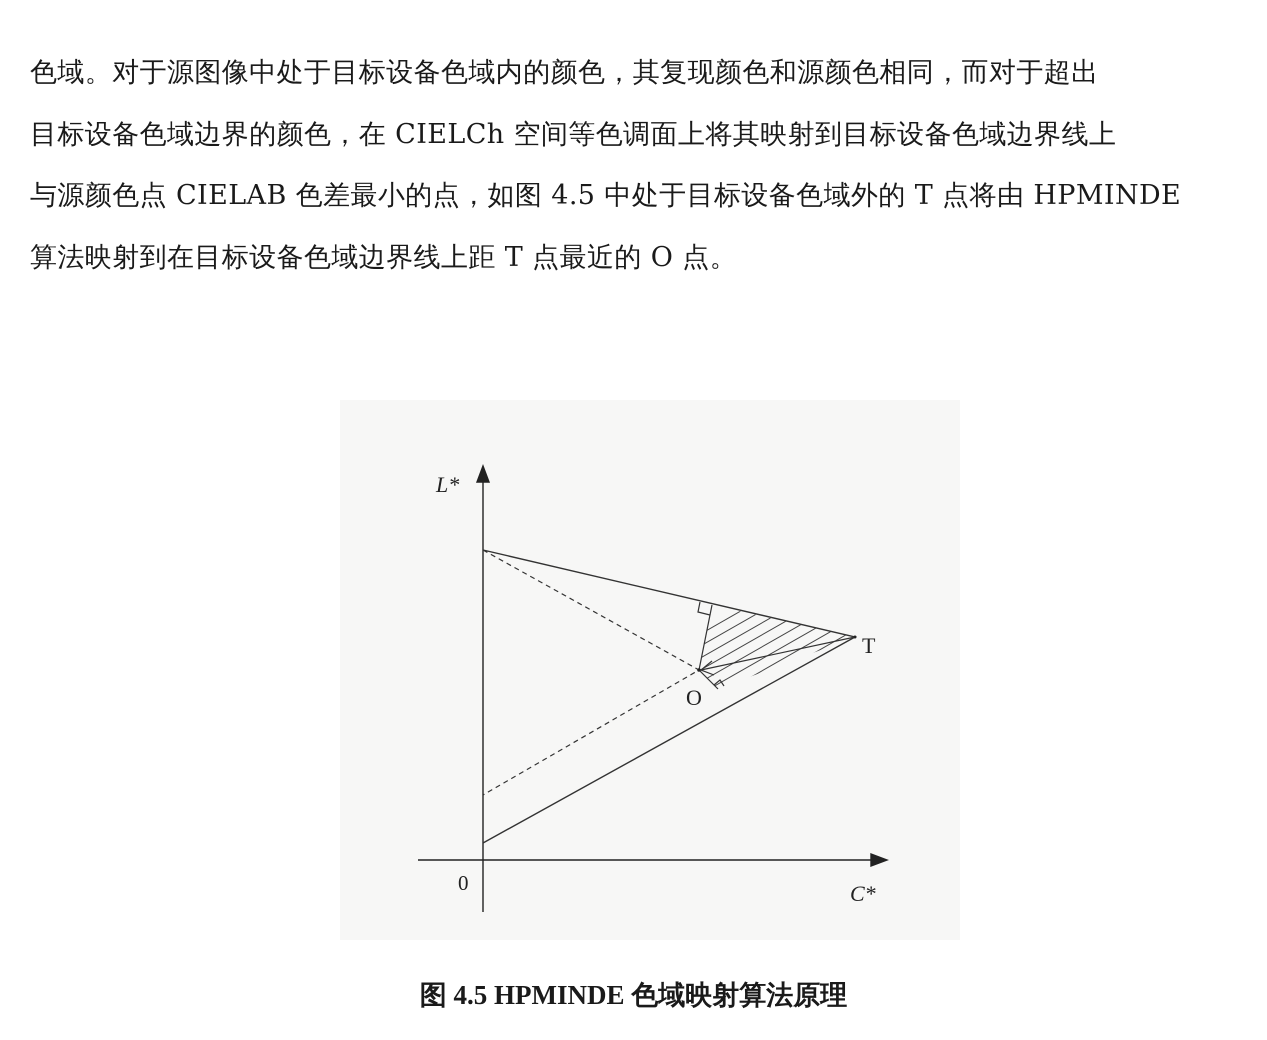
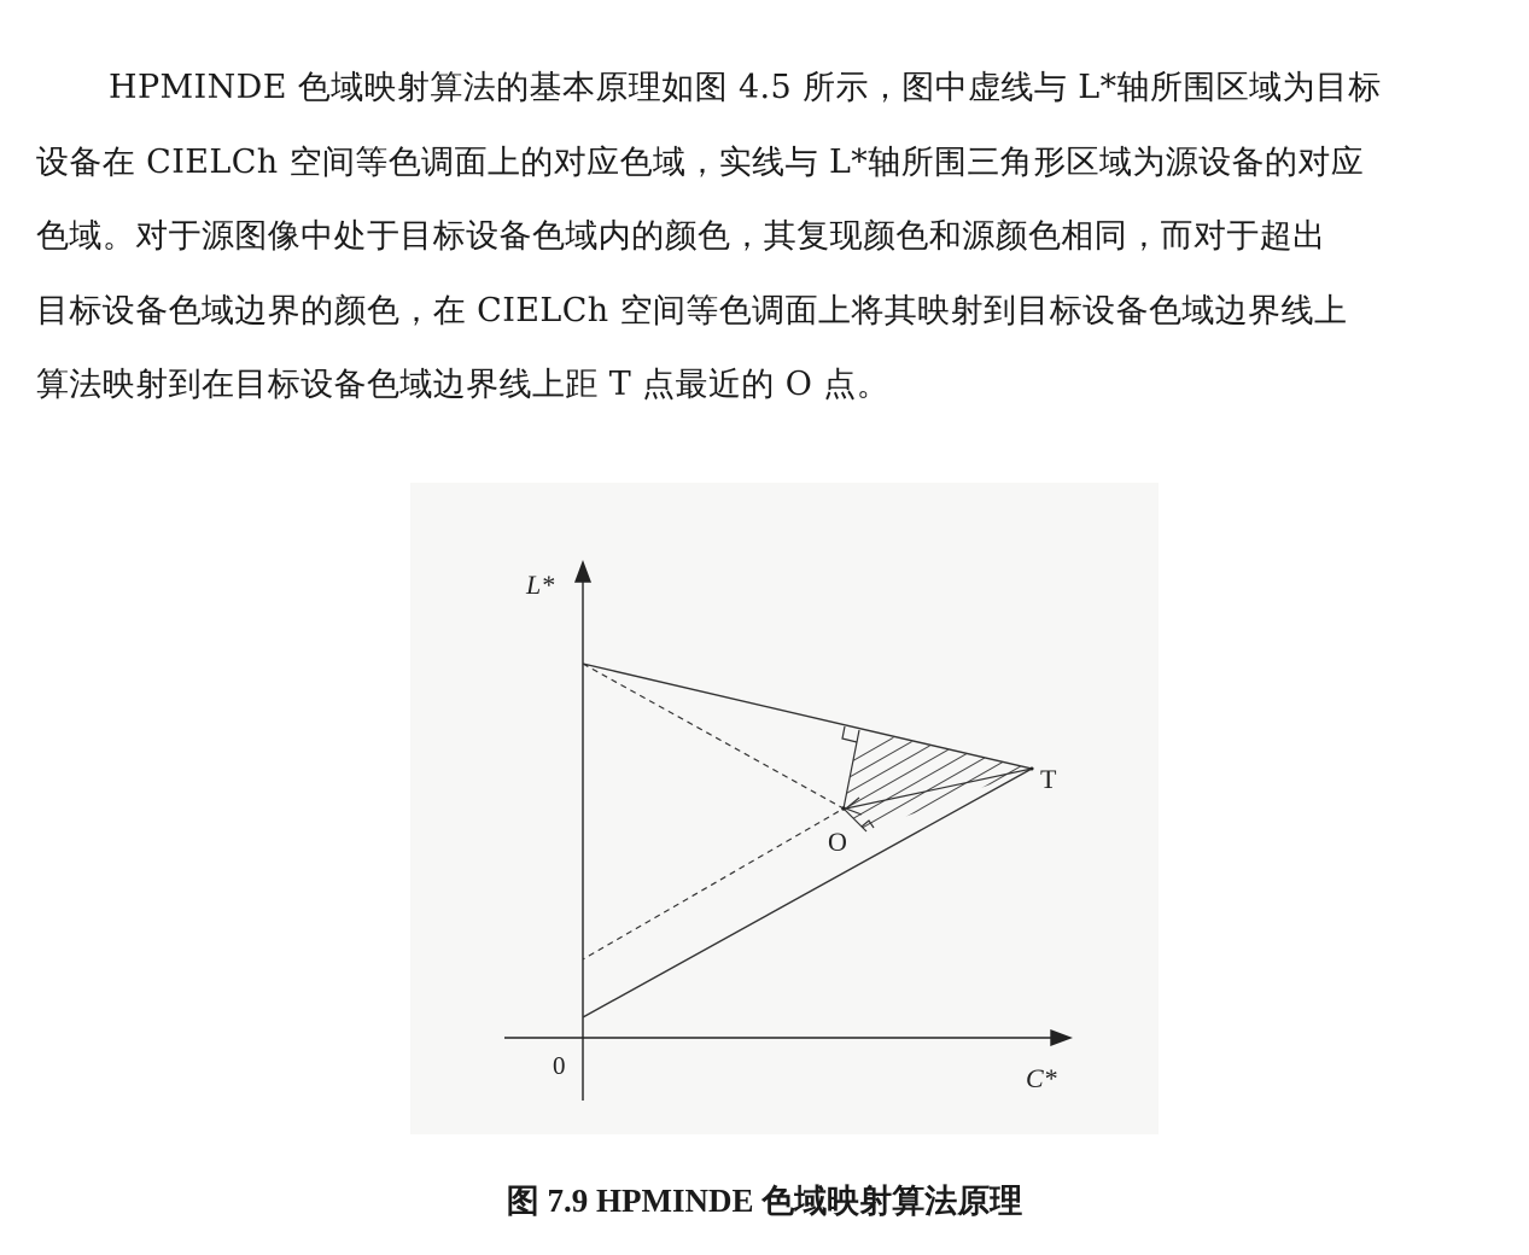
+ HPMINDE 色域映射算法的基本原理如图 4.5 所示，图中虚线与 L*轴所围区域为目标
+ 设备在 CIELCh 空间等色调面上的对应色域，实线与 L*轴所围三角形区域为源设备的对应
  色域。对于源图像中处于目标设备色域内的颜色，其复现颜色和源颜色相同，而对于超出
  目标设备色域边界的颜色，在 CIELCh 空间等色调面上将其映射到目标设备色域边界线上
- 与源颜色点 CIELAB 色差最小的点，如图 4.5 中处于目标设备色域外的 T 点将由 HPMINDE
  算法映射到在目标设备色域边界线上距 T 点最近的 O 点。
  L*
  C*
  0
  T
  O
- 图 4.5 HPMINDE 色域映射算法原理
+ 图 7.9 HPMINDE 色域映射算法原理
